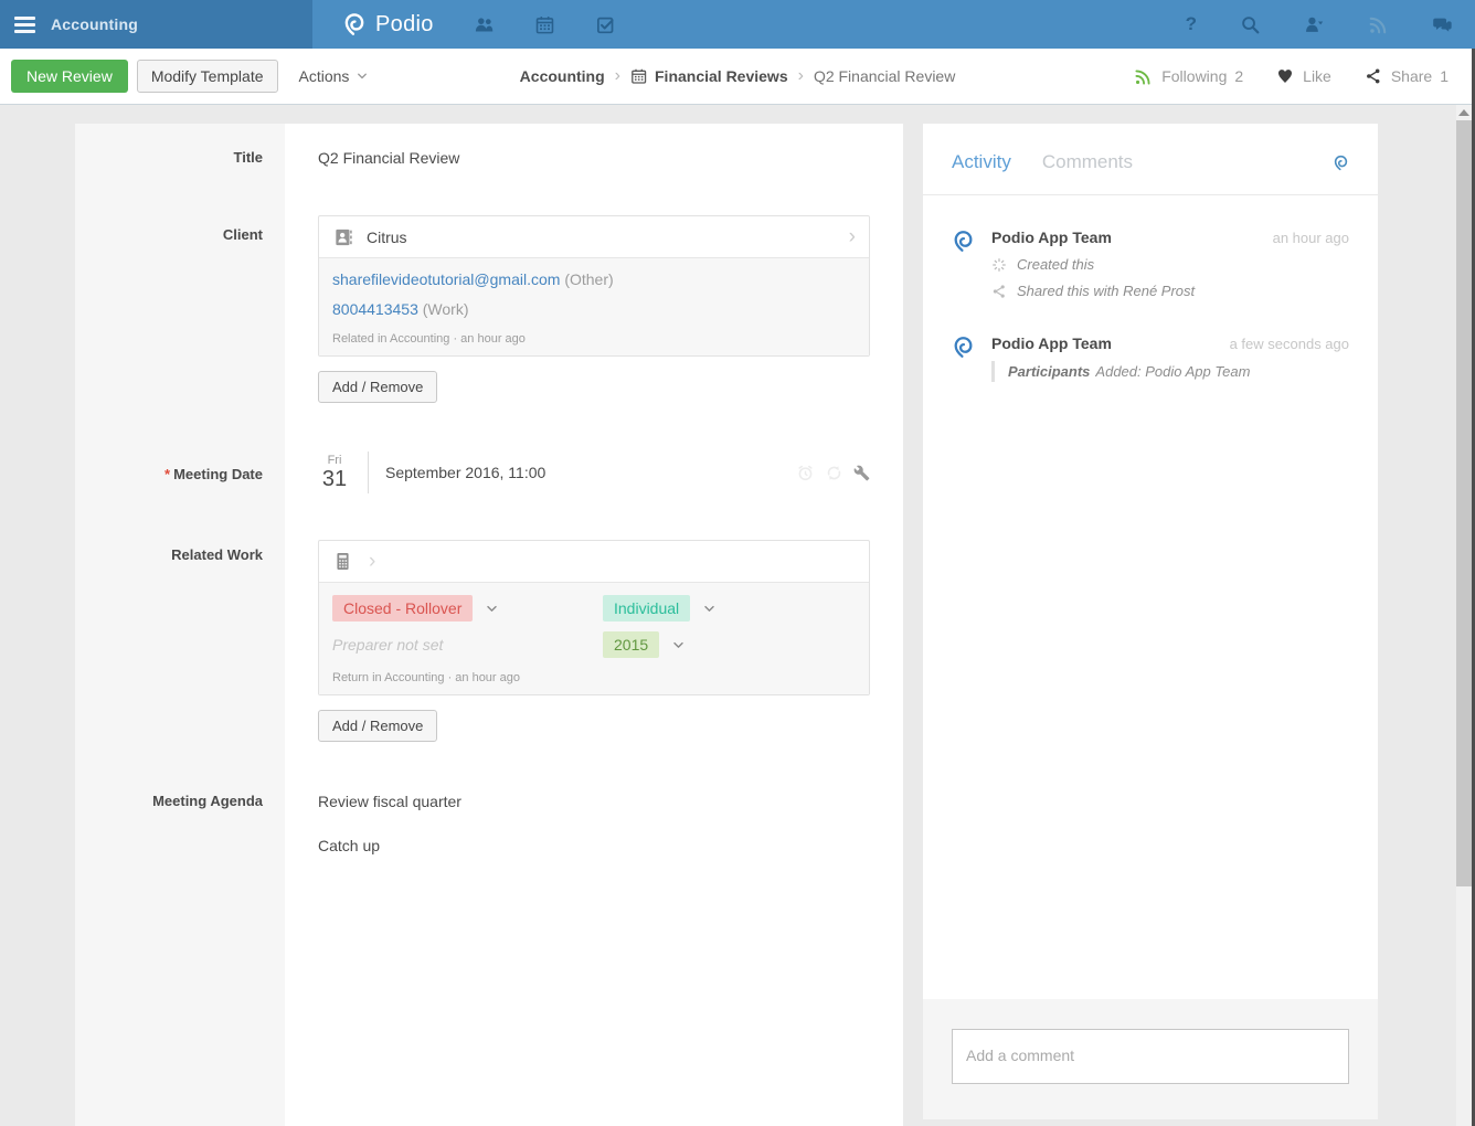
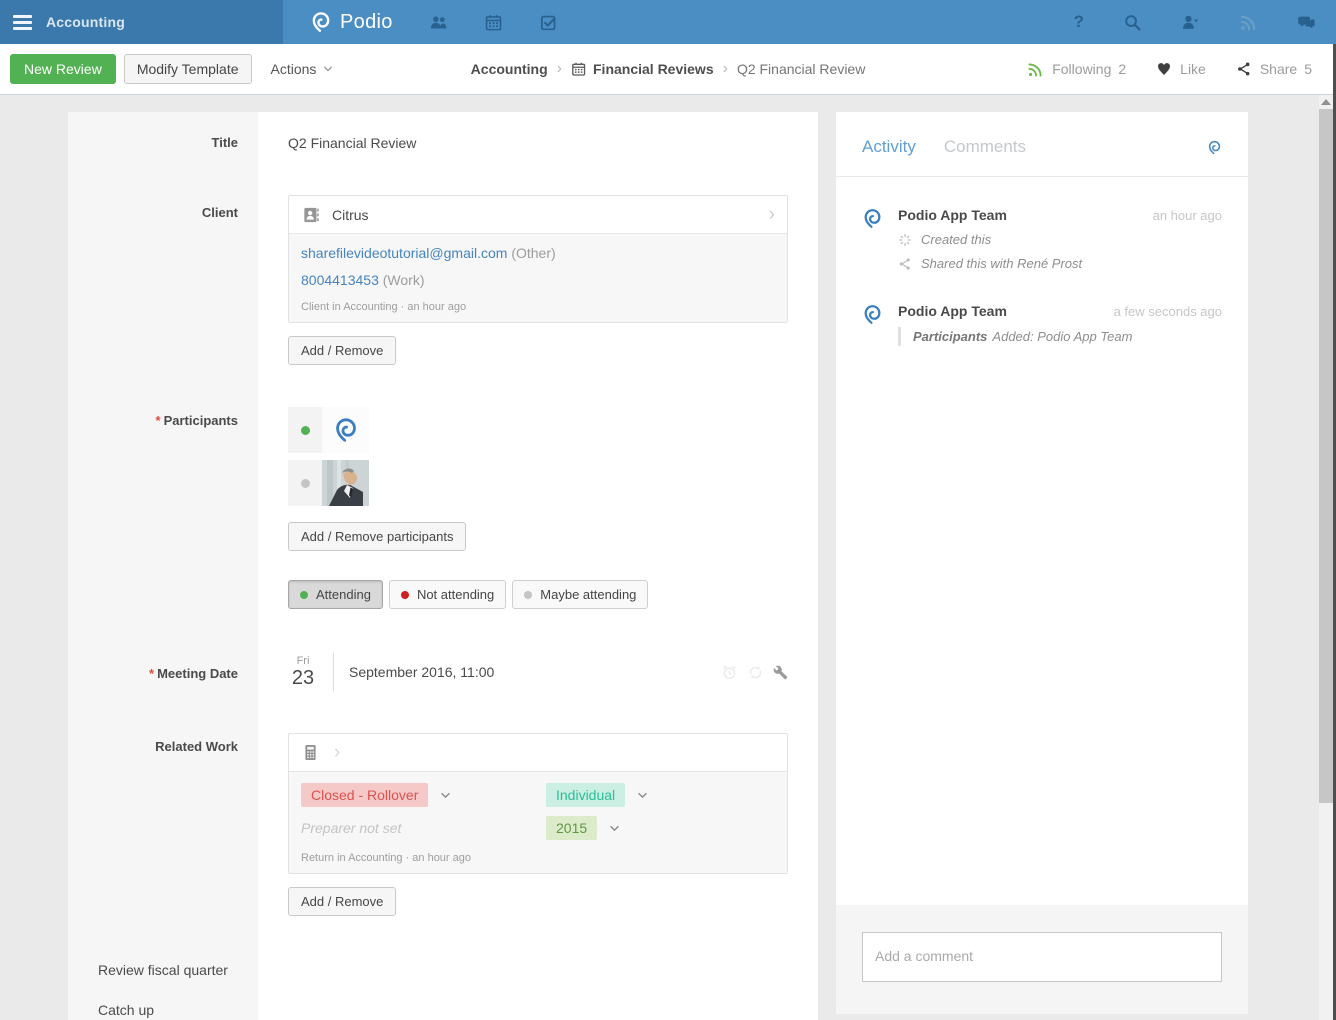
  Accounting
  Podio
  ?
  New Review
  Modify Template
  Actions
  Accounting
  ›
  Financial Reviews
  ›
  Q2 Financial Review
  Following
  2
  Like
  Share
- 1
+ 5
  Title
  Q2 Financial Review
  Client
  Citrus
  ›
  sharefilevideotutorial@gmail.com (Other)
  8004413453 (Work)
- Related in Accounting · an hour ago
+ Client in Accounting · an hour ago
  Add / Remove
+ * Participants
+ Add / Remove participants
+ Attending
+ Not attending
+ Maybe attending
  * Meeting Date
  Fri
- 31
+ 23
  September 2016, 11:00
  Related Work
  ›
  Closed - Rollover
  Individual
  Preparer not set
  2015
  Return in Accounting · an hour ago
  Add / Remove
- Meeting Agenda
  Review fiscal quarter
  Catch up
  Activity
  Comments
  Podio App Team
  an hour ago
  Created this
  Shared this with René Prost
  Podio App Team
  a few seconds ago
  Participants Added: Podio App Team
  Add a comment
